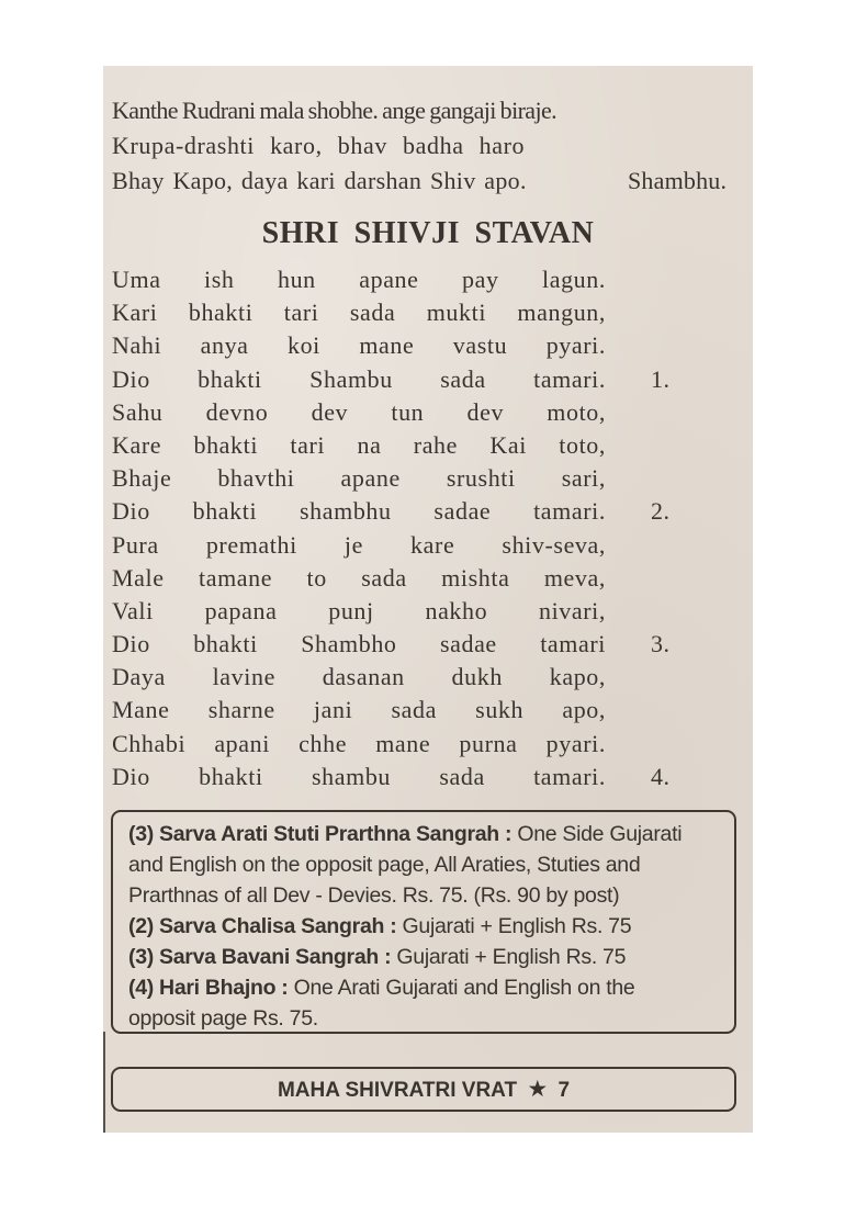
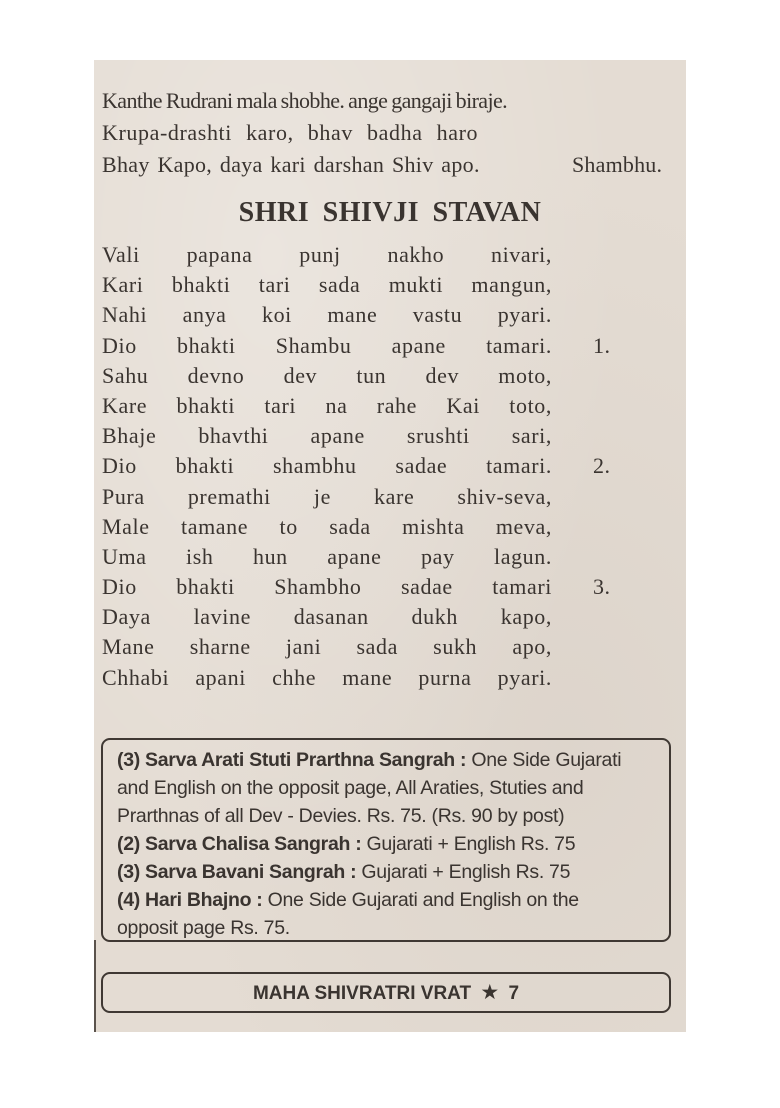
  Kanthe Rudrani mala shobhe. ange gangaji biraje.
  Krupa-drashti karo, bhav badha haro
  Bhay Kapo, daya kari darshan Shiv apo.
  Shambhu.
  SHRI SHIVJI STAVAN
- Uma ish hun apane pay lagun.
+ Vali papana punj nakho nivari,
  Kari bhakti tari sada mukti mangun,
  Nahi anya koi mane vastu pyari.
- Dio bhakti Shambu sada tamari.
+ Dio bhakti Shambu apane tamari.
  1.
  Sahu devno dev tun dev moto,
  Kare bhakti tari na rahe Kai toto,
  Bhaje bhavthi apane srushti sari,
  Dio bhakti shambhu sadae tamari.
  2.
  Pura premathi je kare shiv-seva,
  Male tamane to sada mishta meva,
- Vali papana punj nakho nivari,
+ Uma ish hun apane pay lagun.
  Dio bhakti Shambho sadae tamari
  3.
  Daya lavine dasanan dukh kapo,
  Mane sharne jani sada sukh apo,
  Chhabi apani chhe mane purna pyari.
- Dio bhakti shambu sada tamari.
- 4.
  (3) Sarva Arati Stuti Prarthna Sangrah : One Side Gujarati
  and English on the opposit page, All Araties, Stuties and
  Prarthnas of all Dev - Devies. Rs. 75. (Rs. 90 by post)
  (2) Sarva Chalisa Sangrah : Gujarati + English Rs. 75
  (3) Sarva Bavani Sangrah : Gujarati + English Rs. 75
- (4) Hari Bhajno : One Arati Gujarati and English on the
+ (4) Hari Bhajno : One Side Gujarati and English on the
  opposit page Rs. 75.
  MAHA SHIVRATRI VRAT ★ 7
